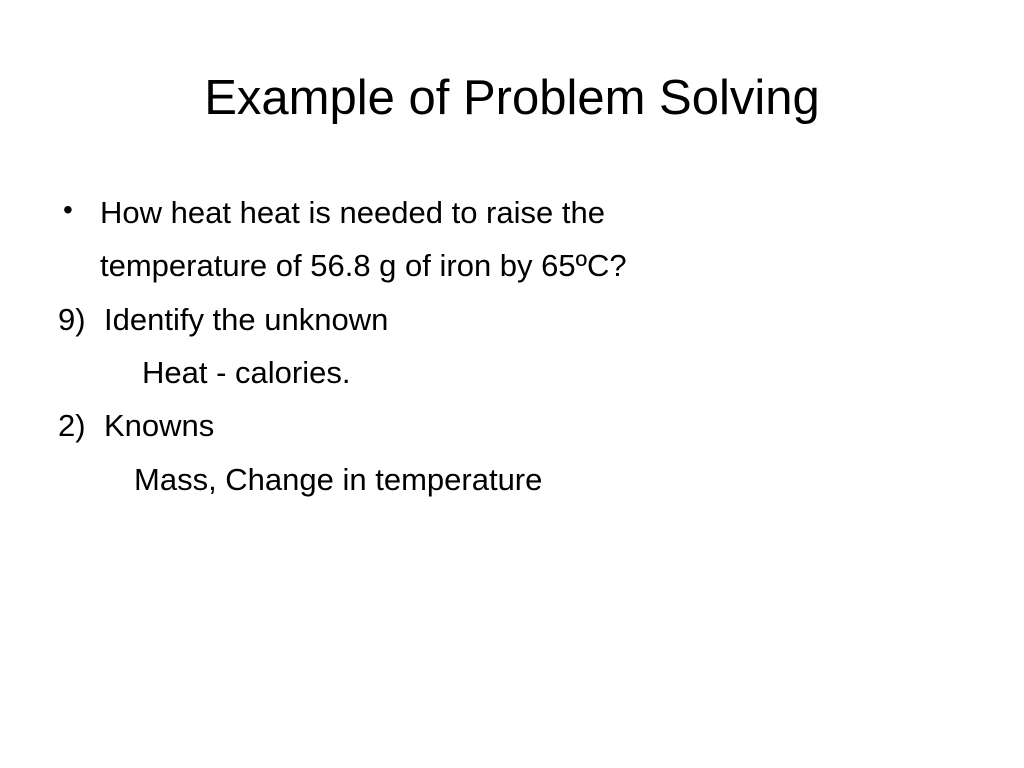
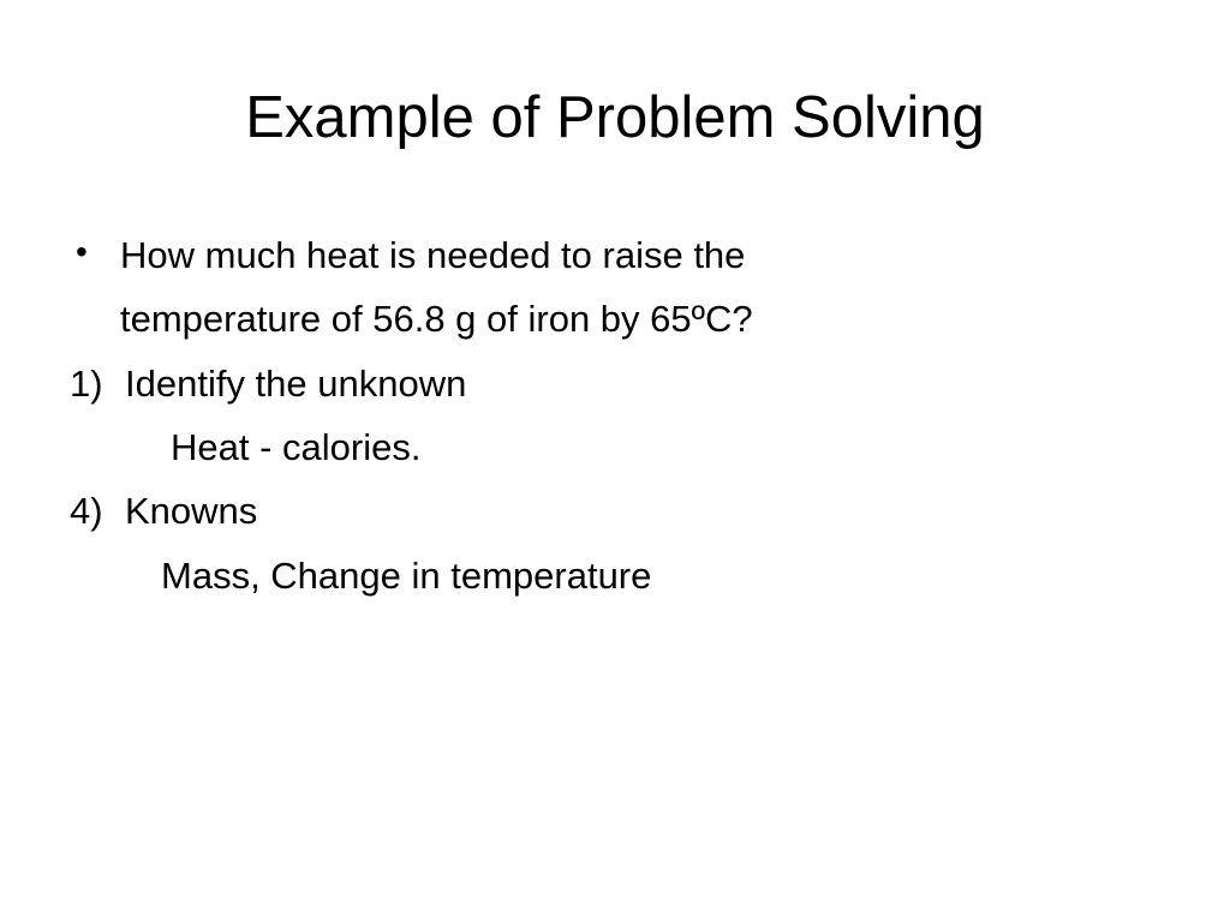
  Example of Problem Solving
  •
- How heat heat is needed to raise the
+ How much heat is needed to raise the
  temperature of 56.8 g of iron by 65ºC?
- 9)
+ 1)
  Identify the unknown
  Heat - calories.
- 2)
+ 4)
  Knowns
  Mass, Change in temperature
